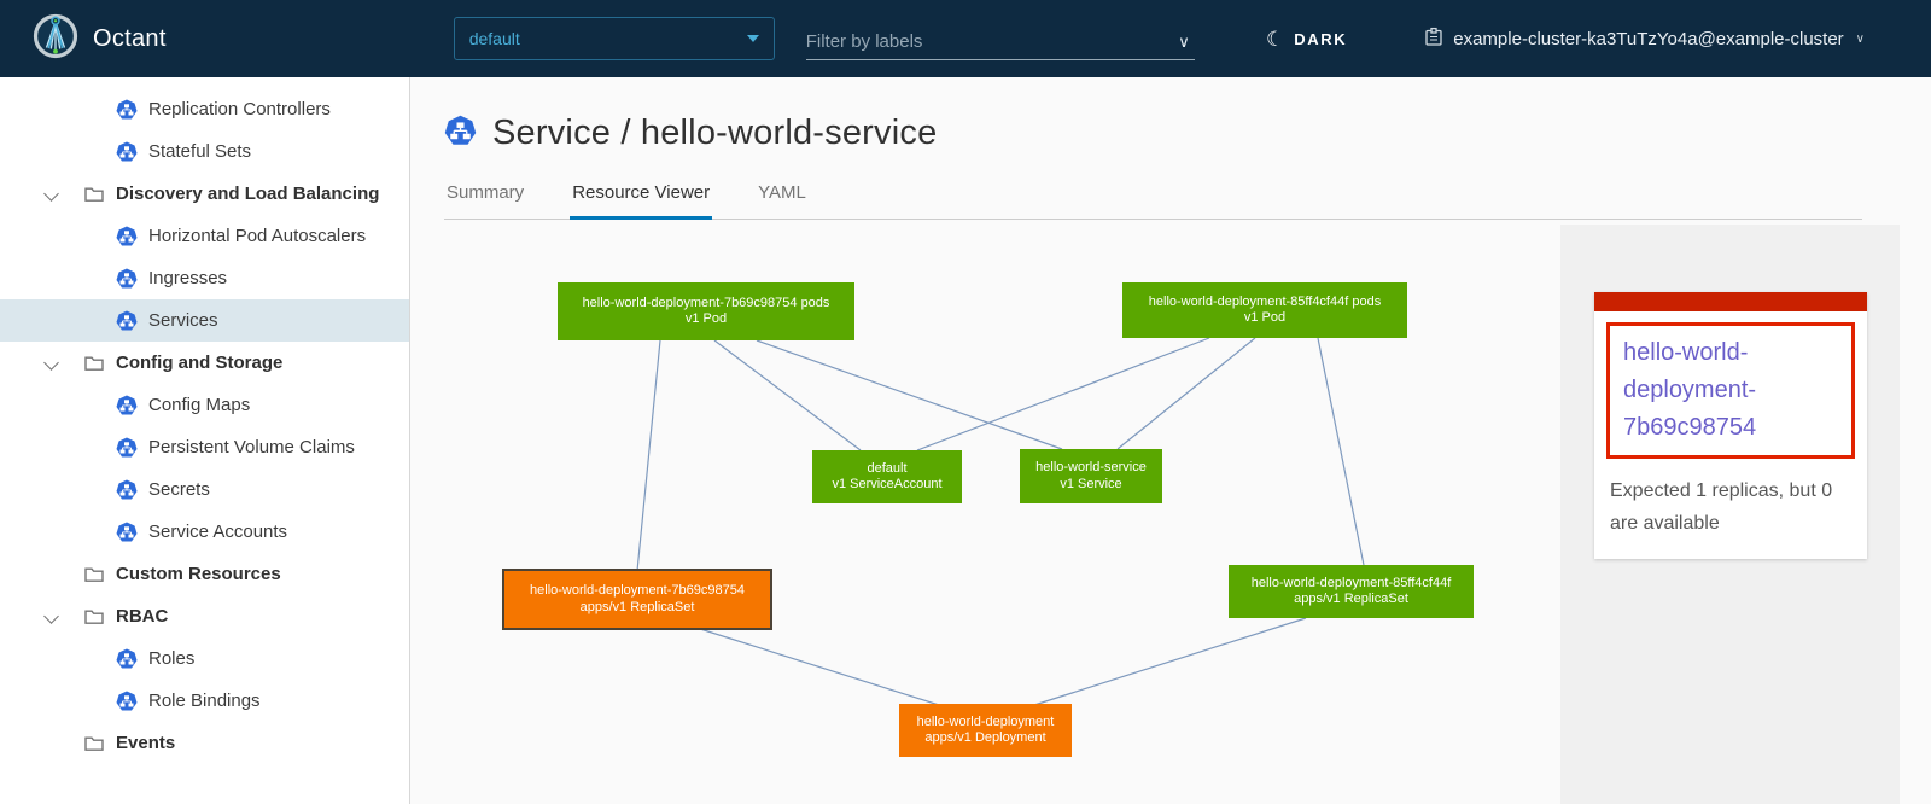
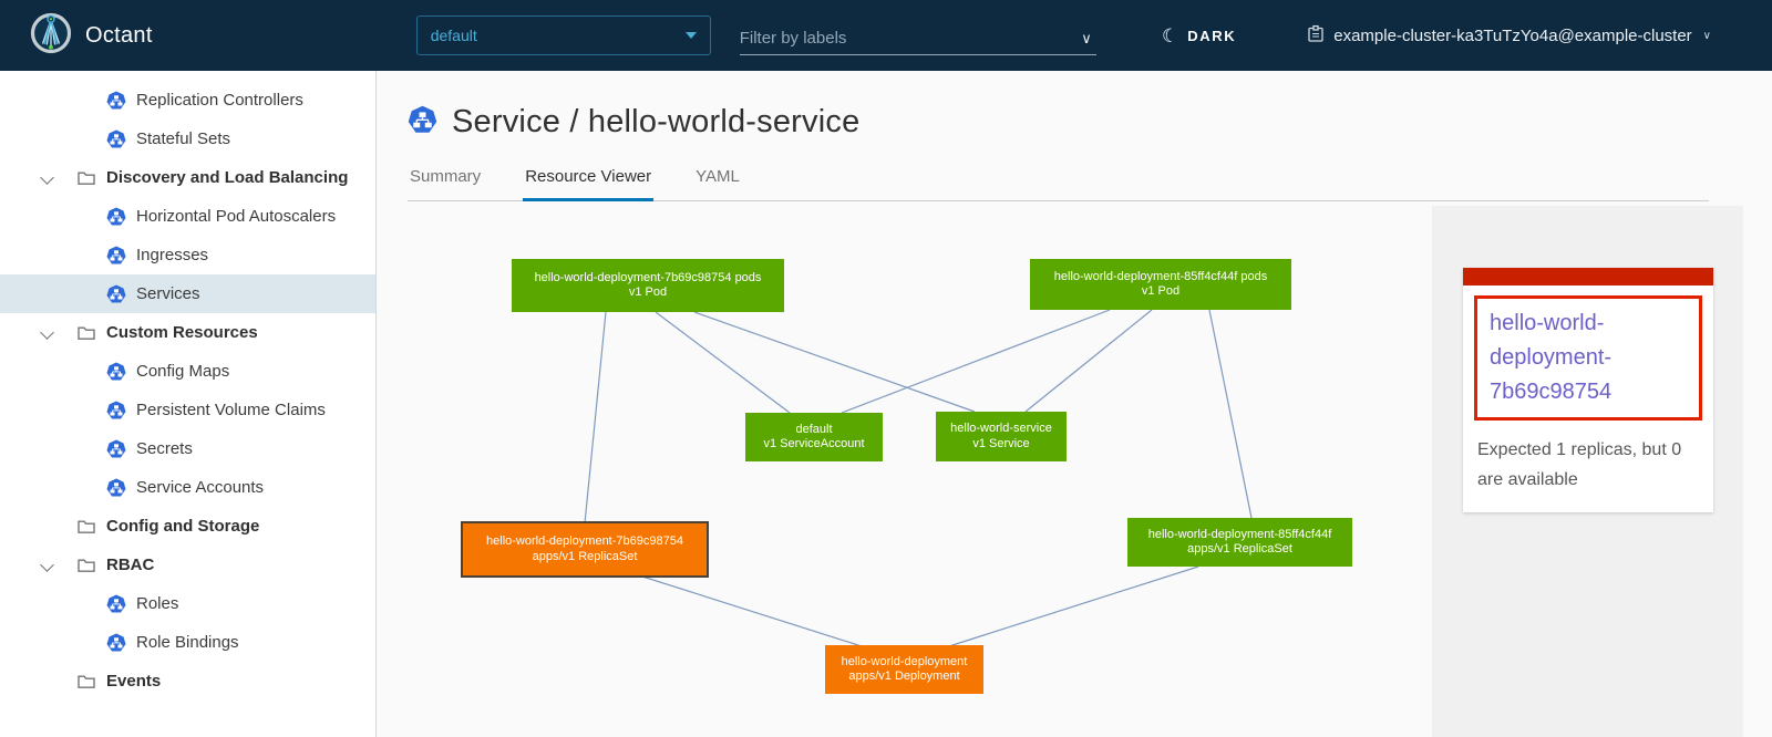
  Octant
  default
  Filter by labels
  ∨
  ☾
  DARK
  example-cluster-ka3TuTzYo4a@example-cluster
  ∨
  Replication Controllers
  Stateful Sets
  Discovery and Load Balancing
  Horizontal Pod Autoscalers
  Ingresses
  Services
- Config and Storage
+ Custom Resources
  Config Maps
  Persistent Volume Claims
  Secrets
  Service Accounts
- Custom Resources
+ Config and Storage
  RBAC
  Roles
  Role Bindings
  Events
  Service / hello-world-service
  Summary
  Resource Viewer
  YAML
  hello-world-deployment-7b69c98754 pods
  v1 Pod
  hello-world-deployment-85ff4cf44f pods
  v1 Pod
  default
  v1 ServiceAccount
  hello-world-service
  v1 Service
  hello-world-deployment-7b69c98754
  apps/v1 ReplicaSet
  hello-world-deployment-85ff4cf44f
  apps/v1 ReplicaSet
  hello-world-deployment
  apps/v1 Deployment
  hello-world-deployment-7b69c98754
  Expected 1 replicas, but 0 are available
